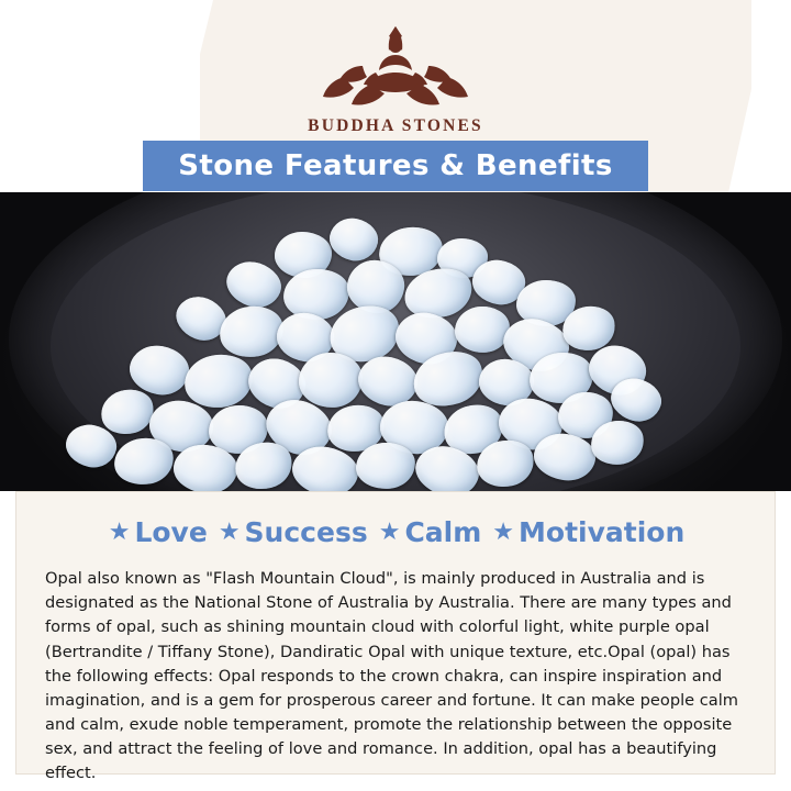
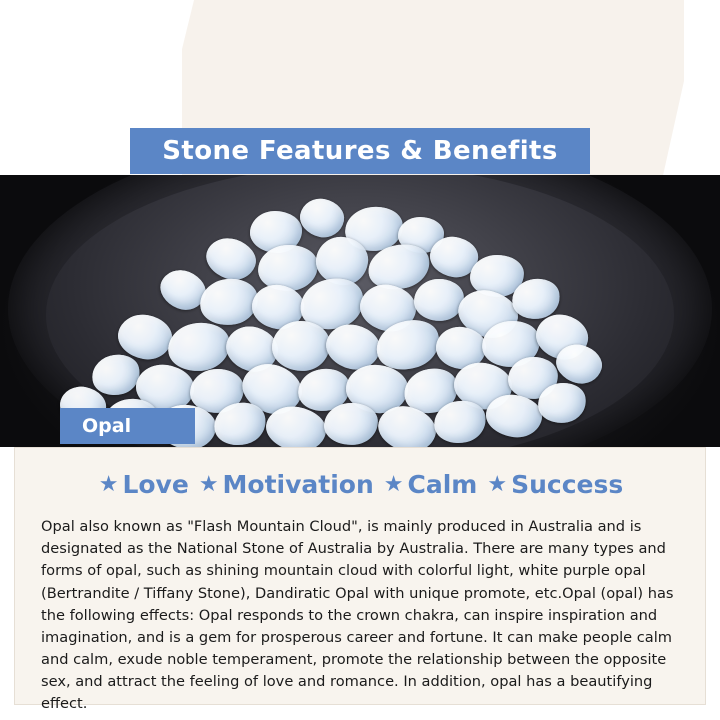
- BUDDHA STONES
  Stone Features & Benefits
+ Opal
  ★
  Love
  ★
- Success
+ Motivation
  ★
  Calm
  ★
- Motivation
+ Success
- Opal also known as "Flash Mountain Cloud", is mainly produced in Australia and is designated as the National Stone of Australia by Australia. There are many types and forms of opal, such as shining mountain cloud with colorful light, white purple opal (Bertrandite / Tiffany Stone), Dandiratic Opal with unique texture, etc.Opal (opal) has the following effects: Opal responds to the crown chakra, can inspire inspiration and imagination, and is a gem for prosperous career and fortune. It can make people calm and calm, exude noble temperament, promote the relationship between the opposite sex, and attract the feeling of love and romance. In addition, opal has a beautifying effect.
+ Opal also known as "Flash Mountain Cloud", is mainly produced in Australia and is designated as the National Stone of Australia by Australia. There are many types and forms of opal, such as shining mountain cloud with colorful light, white purple opal (Bertrandite / Tiffany Stone), Dandiratic Opal with unique promote, etc.Opal (opal) has the following effects: Opal responds to the crown chakra, can inspire inspiration and imagination, and is a gem for prosperous career and fortune. It can make people calm and calm, exude noble temperament, promote the relationship between the opposite sex, and attract the feeling of love and romance. In addition, opal has a beautifying effect.
